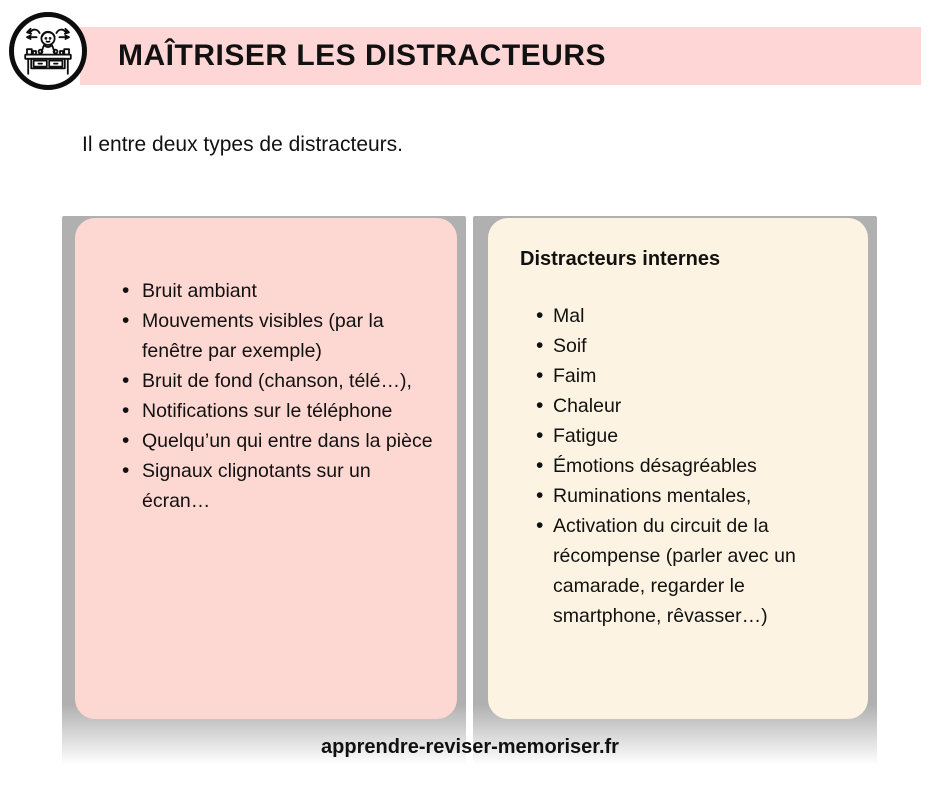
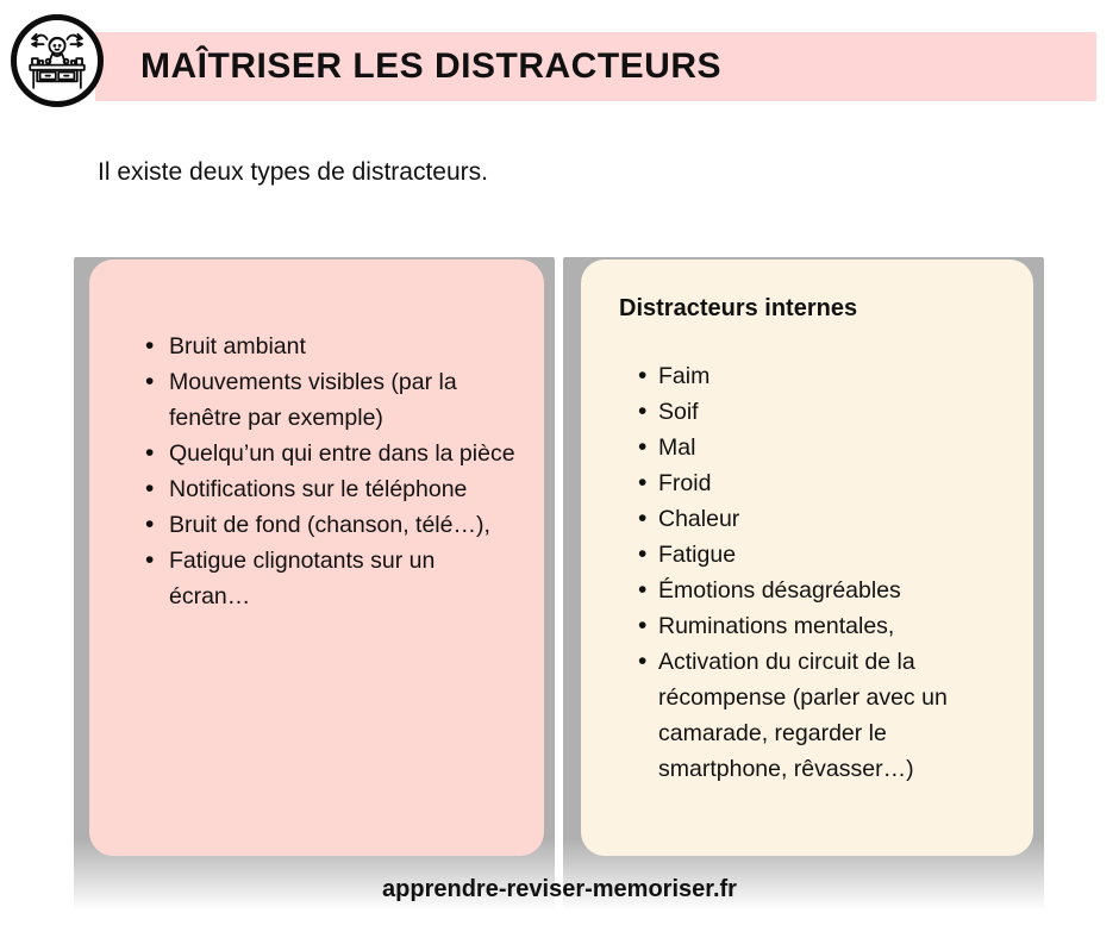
  MAÎTRISER LES DISTRACTEURS
- Il entre deux types de distracteurs.
+ Il existe deux types de distracteurs.
  Bruit ambiant
  Mouvements visibles (par la fenêtre par exemple)
- Bruit de fond (chanson, télé…),
+ Quelqu’un qui entre dans la pièce
  Notifications sur le téléphone
- Quelqu’un qui entre dans la pièce
+ Bruit de fond (chanson, télé…),
- Signaux clignotants sur un écran…
+ Fatigue clignotants sur un écran…
  Distracteurs internes
- Mal
+ Faim
  Soif
- Faim
+ Mal
+ Froid
  Chaleur
  Fatigue
  Émotions désagréables
  Ruminations mentales,
  Activation du circuit de la récompense (parler avec un camarade, regarder le smartphone, rêvasser…)
  apprendre-reviser-memoriser.fr
